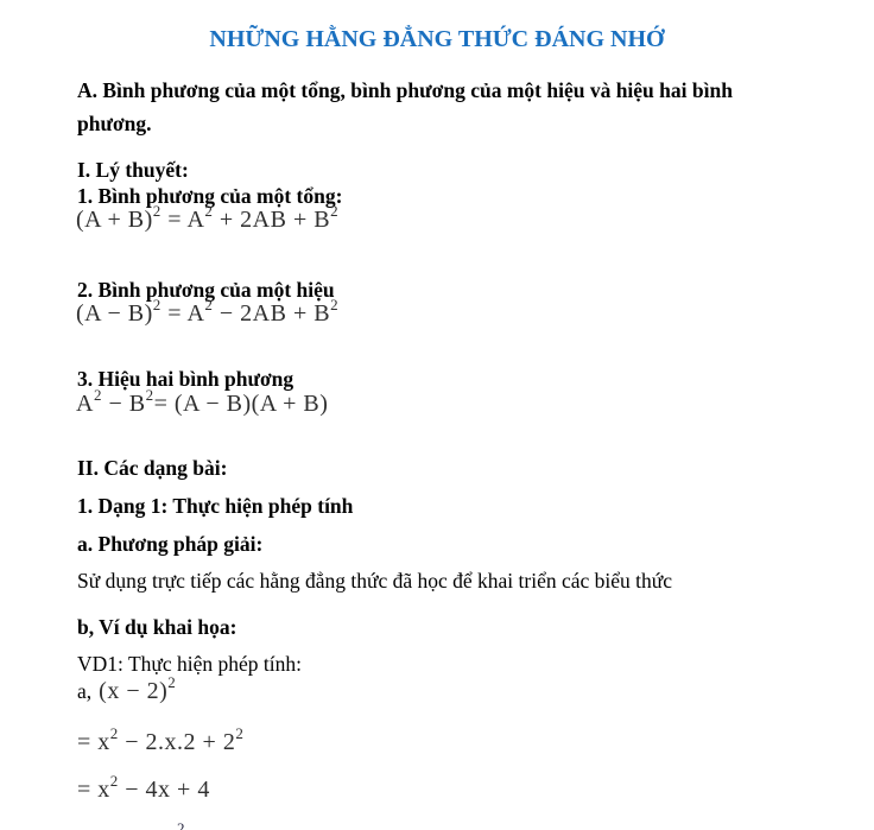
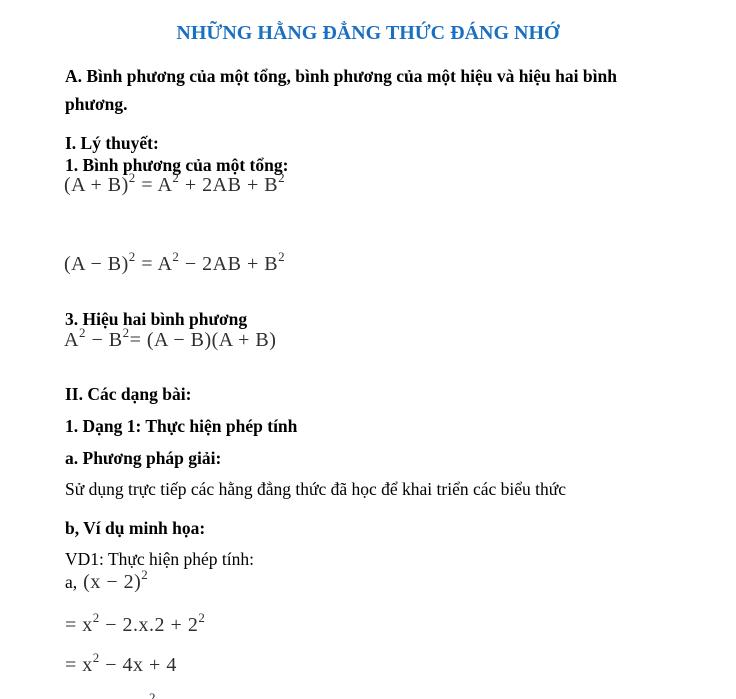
  NHỮNG HẰNG ĐẲNG THỨC ĐÁNG NHỚ
  A. Bình phương của một tổng, bình phương của một hiệu và hiệu hai bình phương.
  I. Lý thuyết:
  1. Bình phương của một tổng:
  (A + B)2 = A2 + 2AB + B2
- 2. Bình phương của một hiệu
  (A − B)2 = A2 − 2AB + B2
  3. Hiệu hai bình phương
  A2 − B2= (A − B)(A + B)
  II. Các dạng bài:
  1. Dạng 1: Thực hiện phép tính
  a. Phương pháp giải:
  Sử dụng trực tiếp các hằng đẳng thức đã học để khai triển các biểu thức
- b, Ví dụ khai họa:
+ b, Ví dụ minh họa:
  VD1: Thực hiện phép tính:
  a, (x − 2)2
  = x2 − 2.x.2 + 22
  = x2 − 4x + 4
  2
